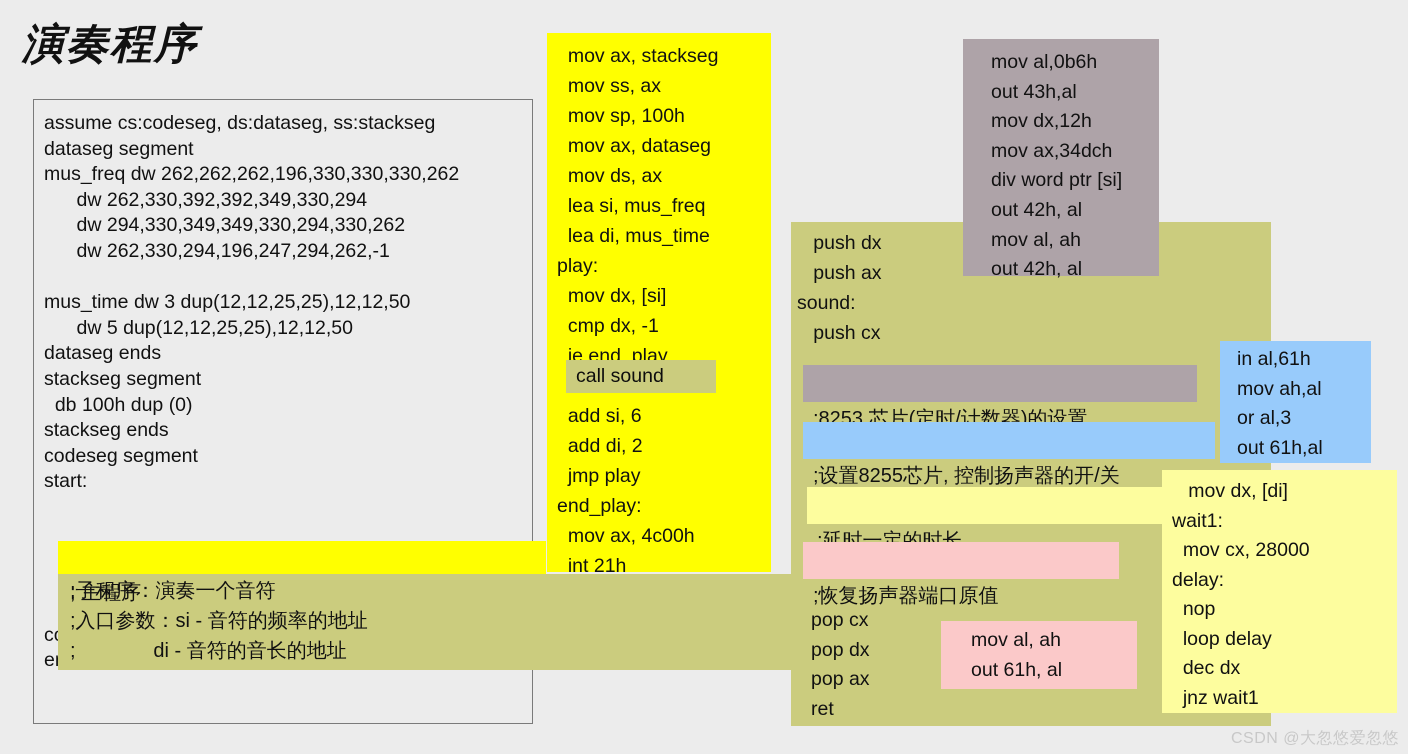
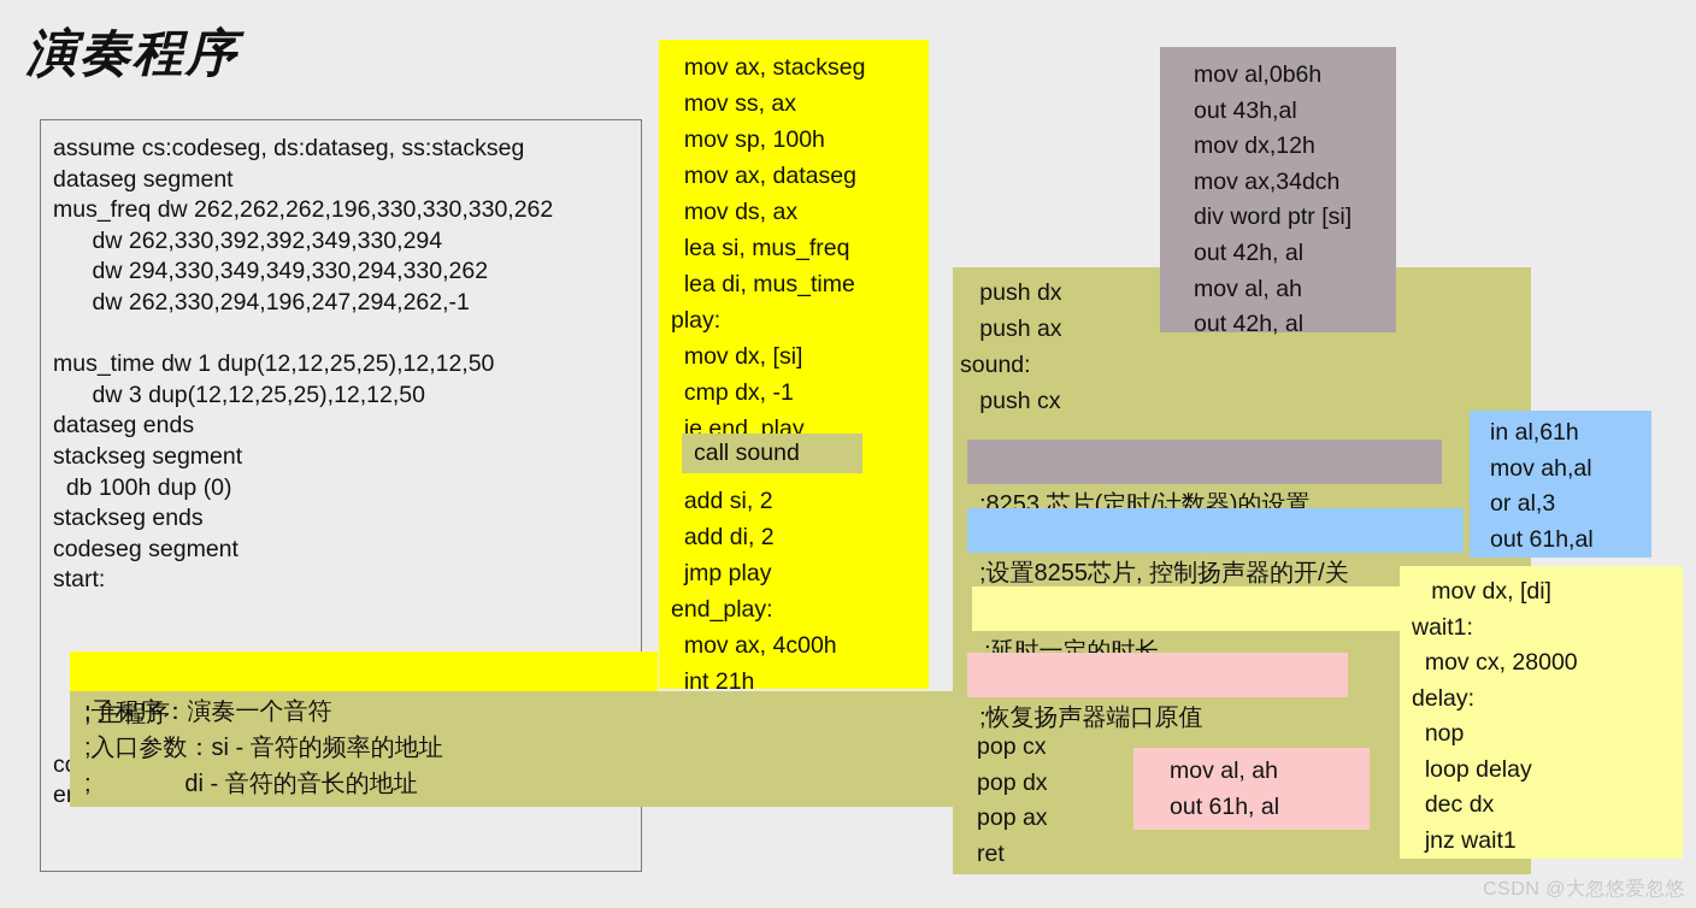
  演奏程序
  assume cs:codeseg, ds:dataseg, ss:stackseg
  dataseg segment
  mus_freq dw 262,262,262,196,330,330,330,262
  dw 262,330,392,392,349,330,294
  dw 294,330,349,349,330,294,330,262
  dw 262,330,294,196,247,294,262,-1
- mus_time dw 3 dup(12,12,25,25),12,12,50
+ mus_time dw 1 dup(12,12,25,25),12,12,50
- dw 5 dup(12,12,25,25),12,12,50
+ dw 3 dup(12,12,25,25),12,12,50
  dataseg ends
  stackseg segment
  db 100h dup (0)
  stackseg ends
  codeseg segment
  start:
  ;子程序：演奏一个音符
  ;入口参数：si - 音符的频率的地址
  ; di - 音符的音长的地址
  ; 主程序
  push dx
  push ax
  sound:
  push cx
  mov ax, stackseg
  mov ss, ax
  mov sp, 100h
  mov ax, dataseg
  mov ds, ax
  lea si, mus_freq
  lea di, mus_time
  play:
  mov dx, [si]
  cmp dx, -1
  je end_play
- add si, 6
+ add si, 2
  add di, 2
  jmp play
  end_play:
  mov ax, 4c00h
  int 21h
  call sound
  mov al,0b6h
  out 43h,al
  mov dx,12h
  mov ax,34dch
  div word ptr [si]
  out 42h, al
  mov al, ah
  out 42h, al
  ;8253 芯片(定时/计数器)的设置
  ;设置8255芯片, 控制扬声器的开/关
  in al,61h
  mov ah,al
  or al,3
  out 61h,al
  ;延时一定的时长
  ;恢复扬声器端口原值
  pop cx
  pop dx
  pop ax
  ret
  mov al, ah
  out 61h, al
  mov dx, [di]
  wait1:
  mov cx, 28000
  delay:
  nop
  loop delay
  dec dx
  jnz wait1
  CSDN @大忽悠爱忽悠
